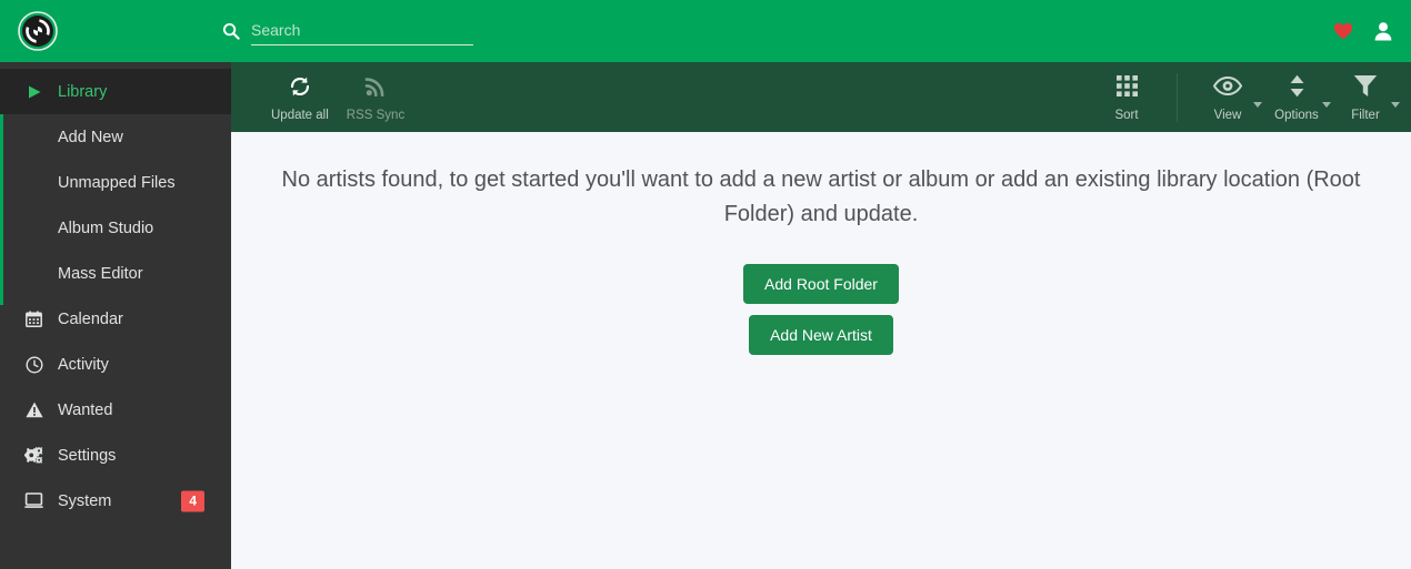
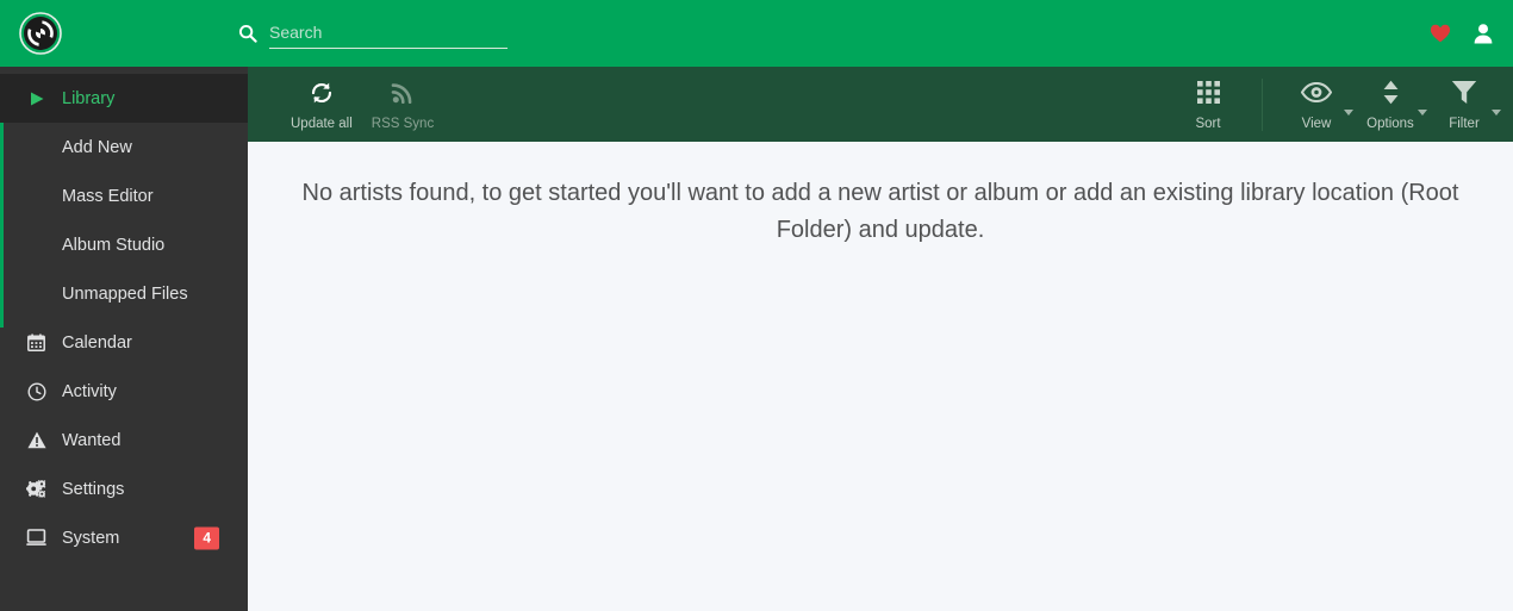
  Search
  Library
  Add New
- Unmapped Files
+ Mass Editor
  Album Studio
- Mass Editor
+ Unmapped Files
  Calendar
  Activity
  Wanted
  Settings
  System
  4
  Update all
  RSS Sync
  Sort
  View
  Options
  Filter
  No artists found, to get started you'll want to add a new artist or album or add an existing library location (Root Folder) and update.
- Add Root Folder
- Add New Artist
